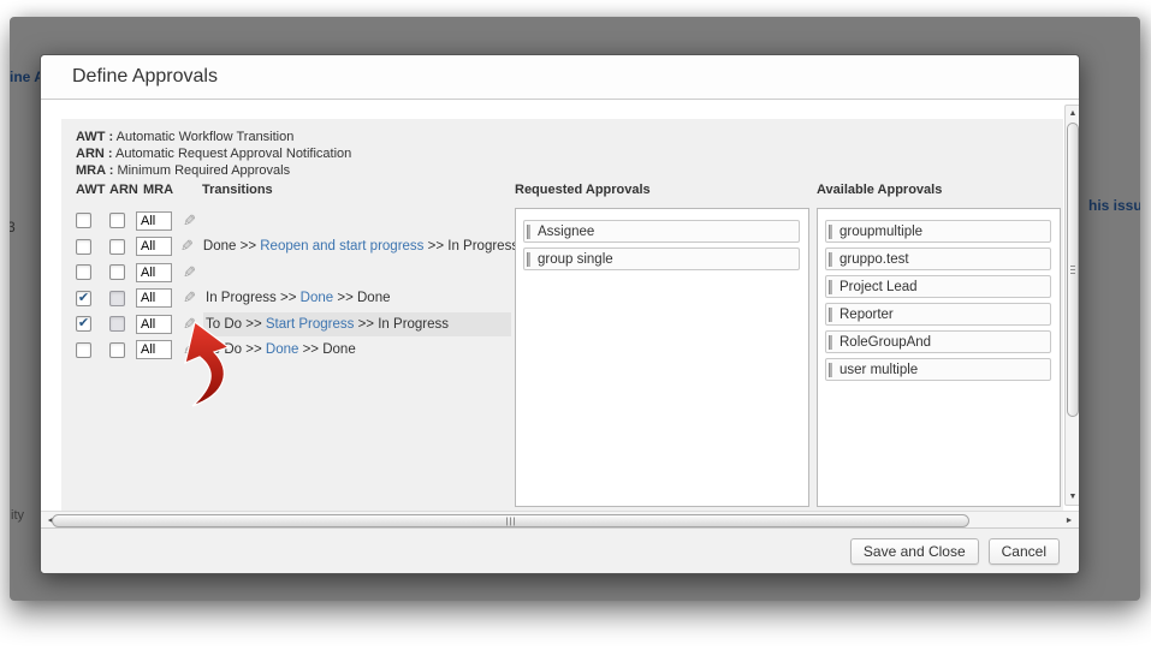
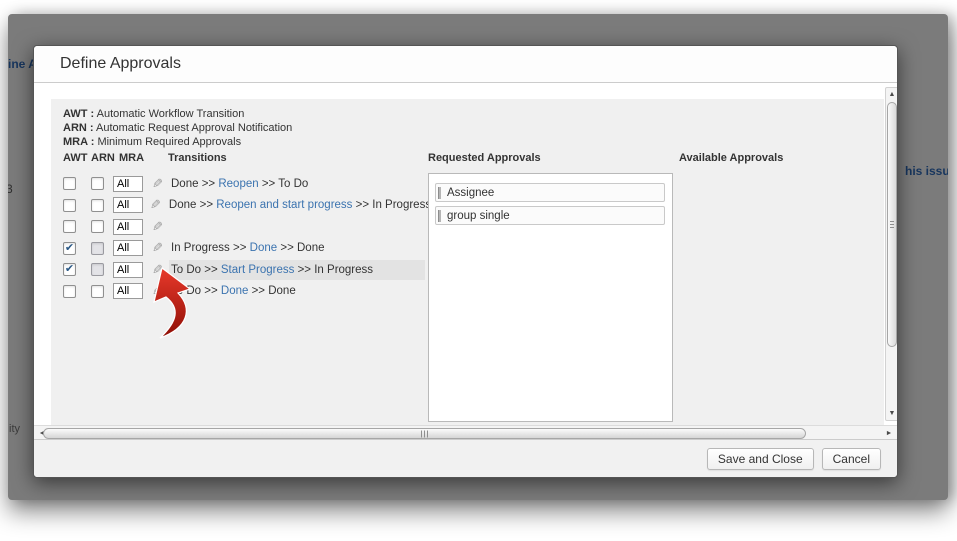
  ine
  3
  his issu
  ity
  Define Approvals
  AWT : Automatic Workflow Transition
  ARN : Automatic Request Approval Notification
  MRA : Minimum Required Approvals
  AWT
  ARN
  MRA
  Transitions
  All
+ Done >> Reopen >> To Do
  All
  Done >> Reopen and start progress >> In Progres
  All
  ✔
  All
  In Progress >> Done >> Done
  ✔
  All
  To Do >> Start Progress >> In Progress
  All
  Do >> Done >> Done
  Requested Approvals
  Available Approvals
  Assignee
  group single
- groupmultiple
- gruppo.test
- Project Lead
- Reporter
- RoleGroupAnd
- user multiple
  Save and Close
  Cancel
